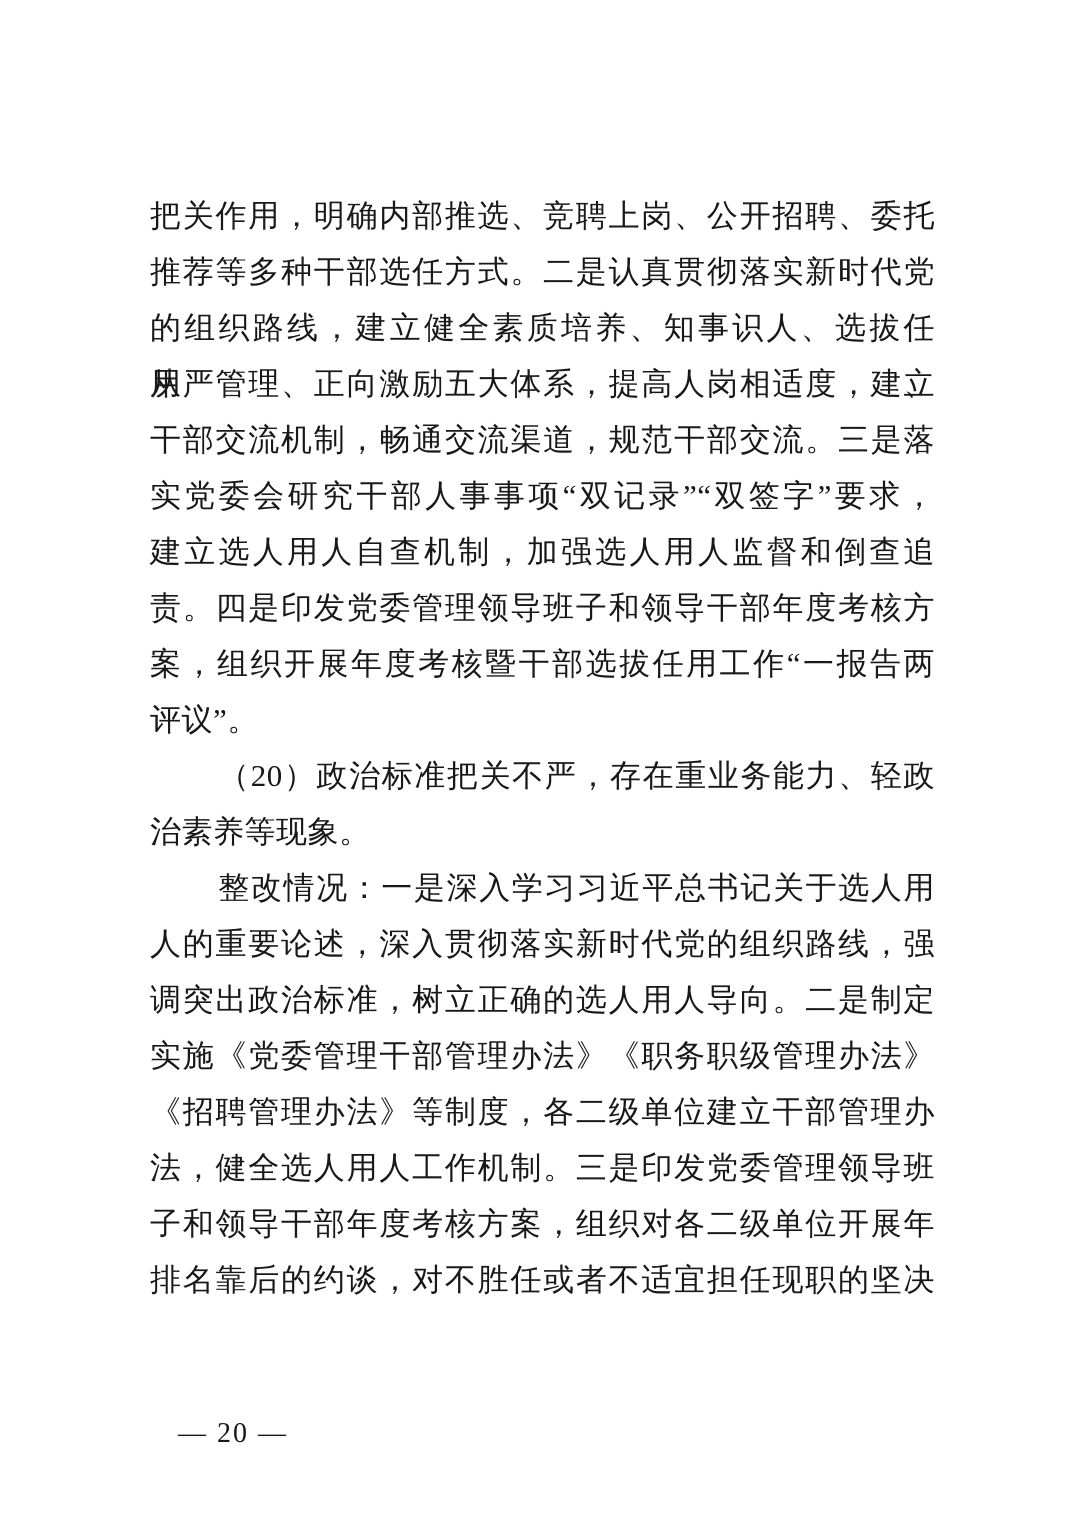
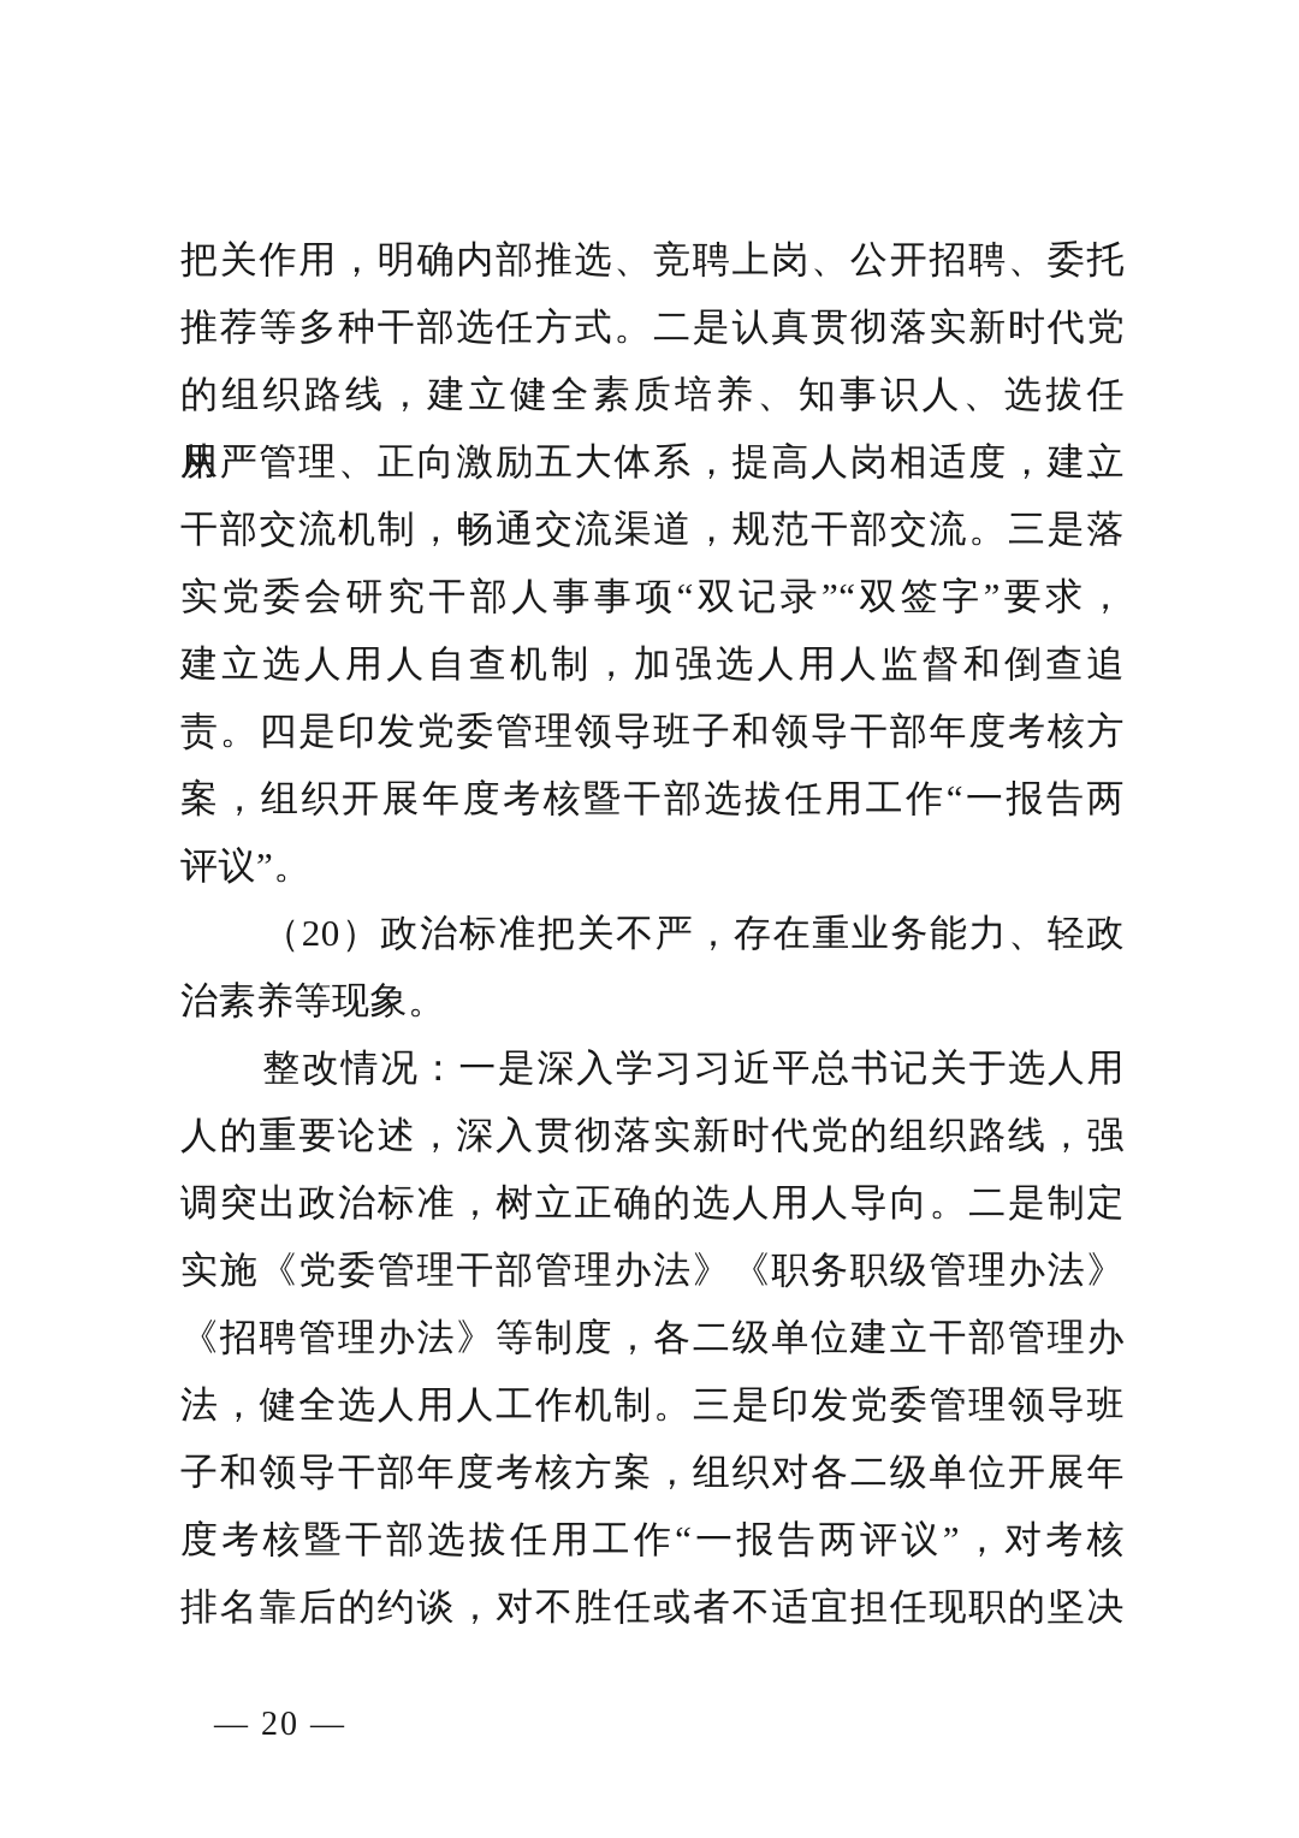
  把关作用，明确内部推选、竞聘上岗、公开招聘、委托
  推荐等多种干部选任方式。二是认真贯彻落实新时代党
  的组织路线，建立健全素质培养、知事识人、选拔任用、
  从严管理、正向激励五大体系，提高人岗相适度，建立
  干部交流机制，畅通交流渠道，规范干部交流。三是落
  实党委会研究干部人事事项“双记录”“双签字”要求，
  建立选人用人自查机制，加强选人用人监督和倒查追
  责。四是印发党委管理领导班子和领导干部年度考核方
  案，组织开展年度考核暨干部选拔任用工作“一报告两
  评议”。
  （20）政治标准把关不严，存在重业务能力、轻政
  治素养等现象。
  整改情况：一是深入学习习近平总书记关于选人用
  人的重要论述，深入贯彻落实新时代党的组织路线，强
  调突出政治标准，树立正确的选人用人导向。二是制定
  实施《党委管理干部管理办法》《职务职级管理办法》
  《招聘管理办法》等制度，各二级单位建立干部管理办
  法，健全选人用人工作机制。三是印发党委管理领导班
  子和领导干部年度考核方案，组织对各二级单位开展年
+ 度考核暨干部选拔任用工作“一报告两评议”，对考核
  排名靠后的约谈，对不胜任或者不适宜担任现职的坚决
  — 20 —
